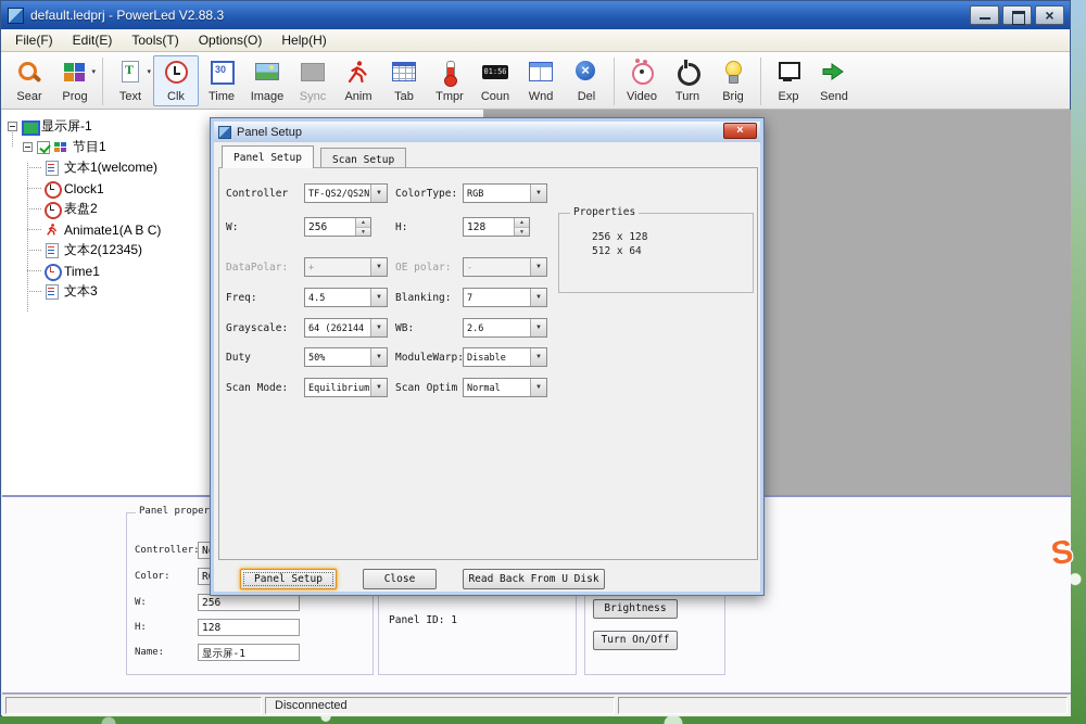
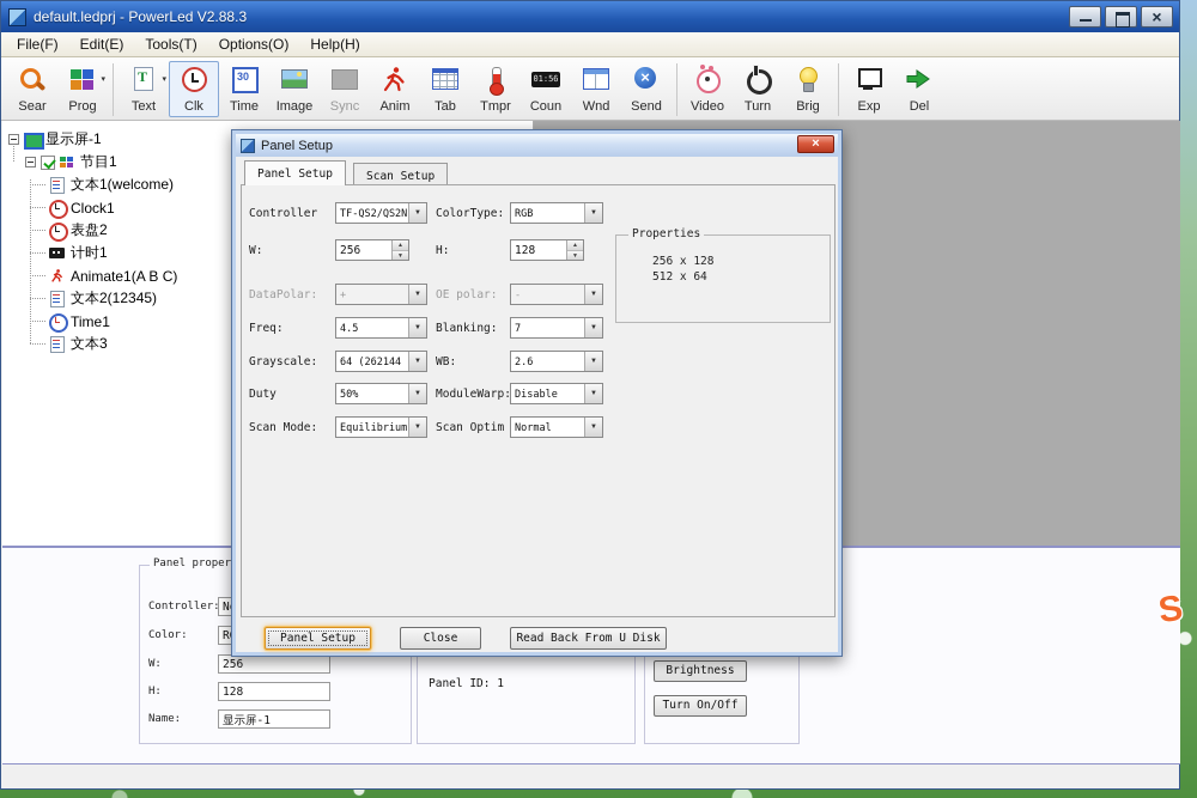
  default.ledprj - PowerLed V2.88.3
  File(F)
  Edit(E)
  Tools(T)
  Options(O)
  Help(H)
  Sear
  Prog
  Text
  Clk
  30
  Time
  Image
  Sync
  Anim
  Tab
  Tmpr
  01:56
  Coun
  Wnd
- Del
+ Send
  Video
  Turn
  Brig
  Exp
- Send
+ Del
  显示屏-1
  节目1
  文本1(welcome)
  Clock1
  表盘2
+ 计时1
  Animate1(A B C)
  文本2(12345)
  Time1
  文本3
  Panel proper
  Controller:
  Color:
  W:
  256
  H:
  128
  Name:
  显示屏-1
  Panel ID: 1
  Brightness
  Turn On/Off
- Disconnected
  Panel Setup
  Panel Setup
  Scan Setup
  Controller
  TF-QS2/QS2N
  ColorType:
  RGB
  W:
  256
  H:
  128
  Properties
  256 x 128
  512 x 64
  DataPolar:
  +
  OE polar:
  -
  Freq:
  4.5
  Blanking:
  7
  Grayscale:
  64 (262144
  WB:
  2.6
  Duty
  50%
  ModuleWarp:
  Disable
  Scan Mode:
  Equilibrium
  Scan Optim
  Normal
  Panel Setup
  Close
  Read Back From U Disk
